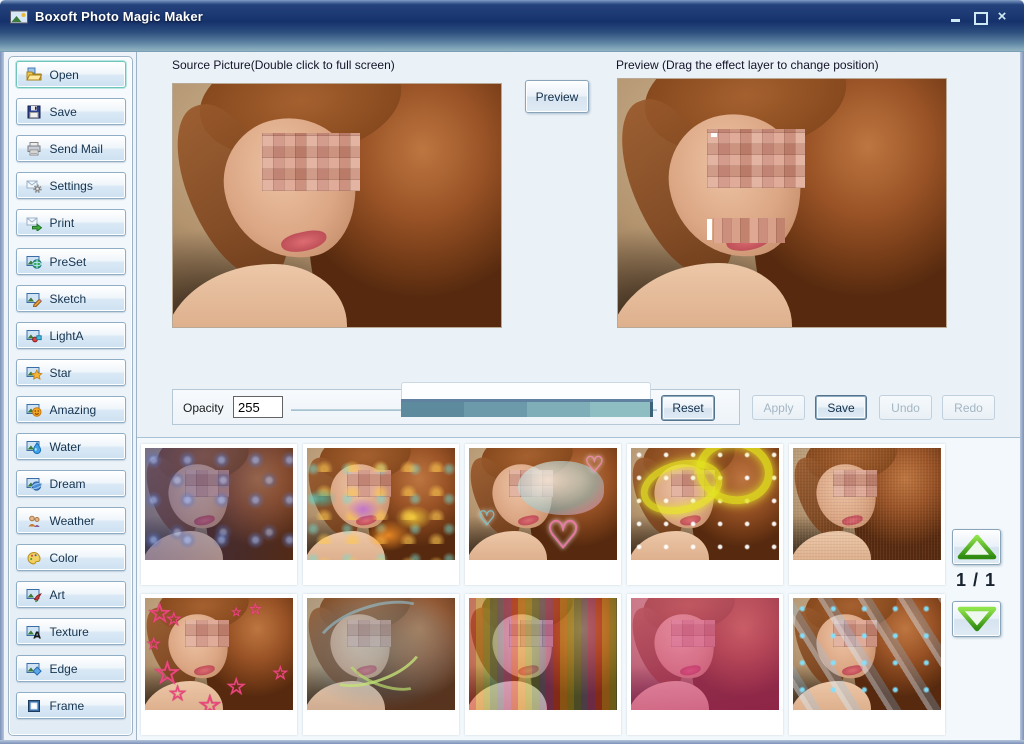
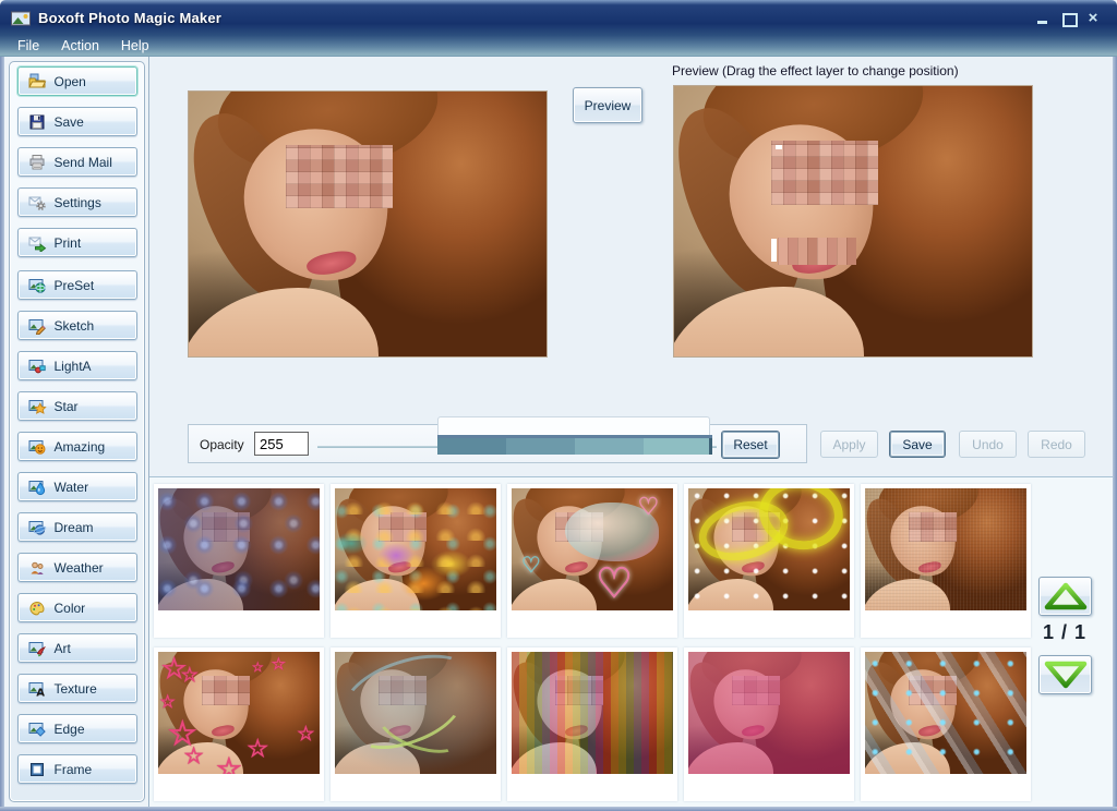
  Boxoft Photo Magic Maker
  ×
+ File
+ Action
+ Help
  Open
  Save
  Send Mail
  Settings
  Print
  PreSet
  Sketch
  LightA
  Star
  Amazing
  Water
  Dream
  Weather
  Color
  Art
  A
  Texture
  Edge
  Frame
- Source Picture(Double click to full screen)
  Preview (Drag the effect layer to change position)
  Preview
  Opacity
  255
  Reset
  Apply
  Save
  Undo
  Redo
  ♡
  ♡
  ♡
  ☆
  ☆
  ☆
  ☆
  ☆
  ☆
  ☆
  ☆
  ☆
  ☆
  1 / 1
